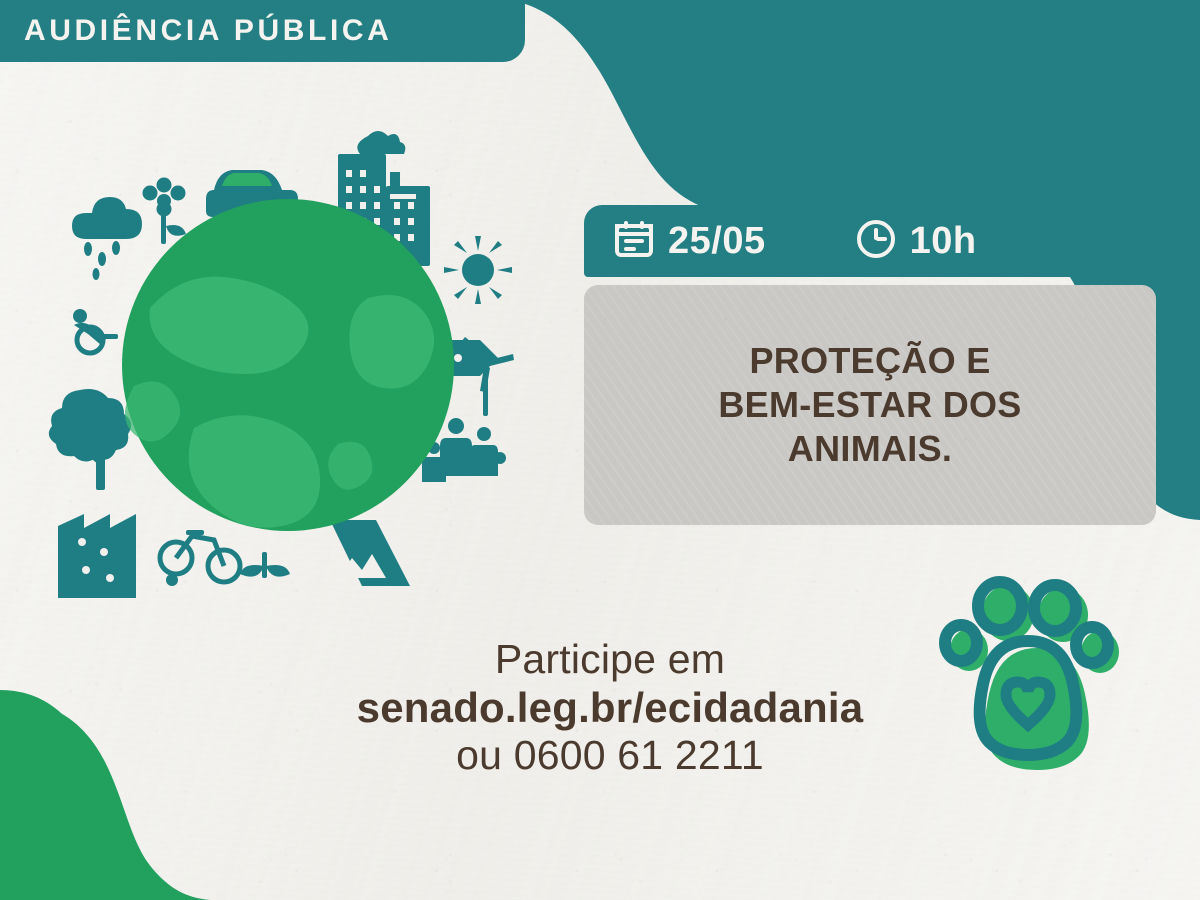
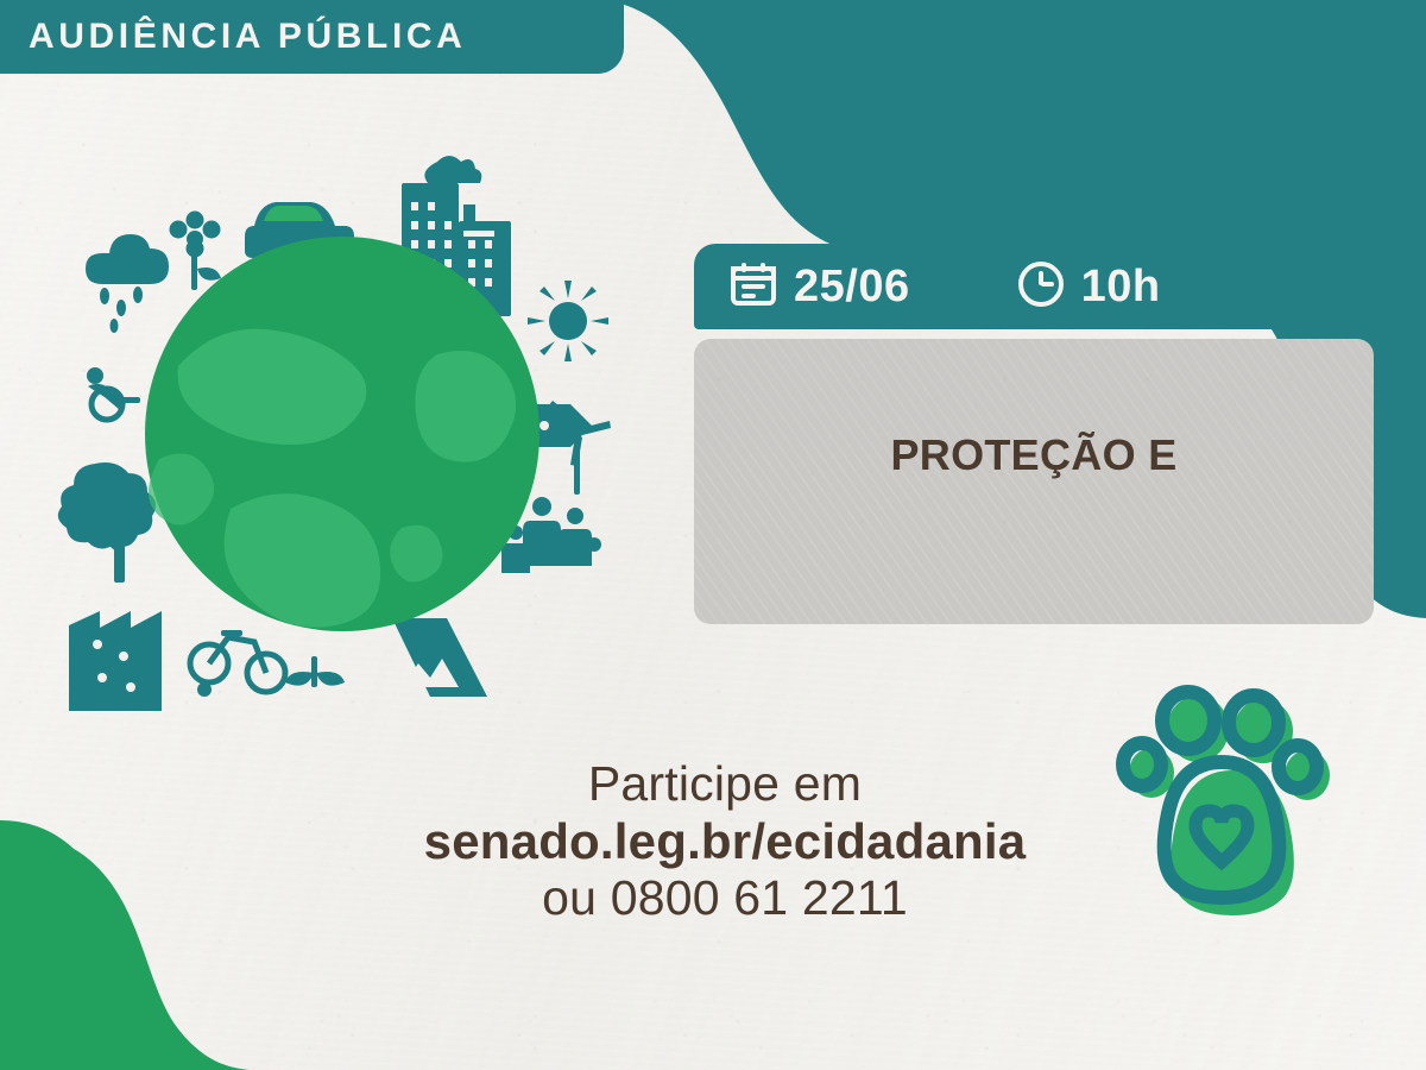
  AUDIÊNCIA PÚBLICA
- 25/05
+ 25/06
  10h
  PROTEÇÃO E
- BEM-ESTAR DOS
- ANIMAIS.
  Participe em
  senado.leg.br/ecidadania
- ou 0600 61 2211
+ ou 0800 61 2211
